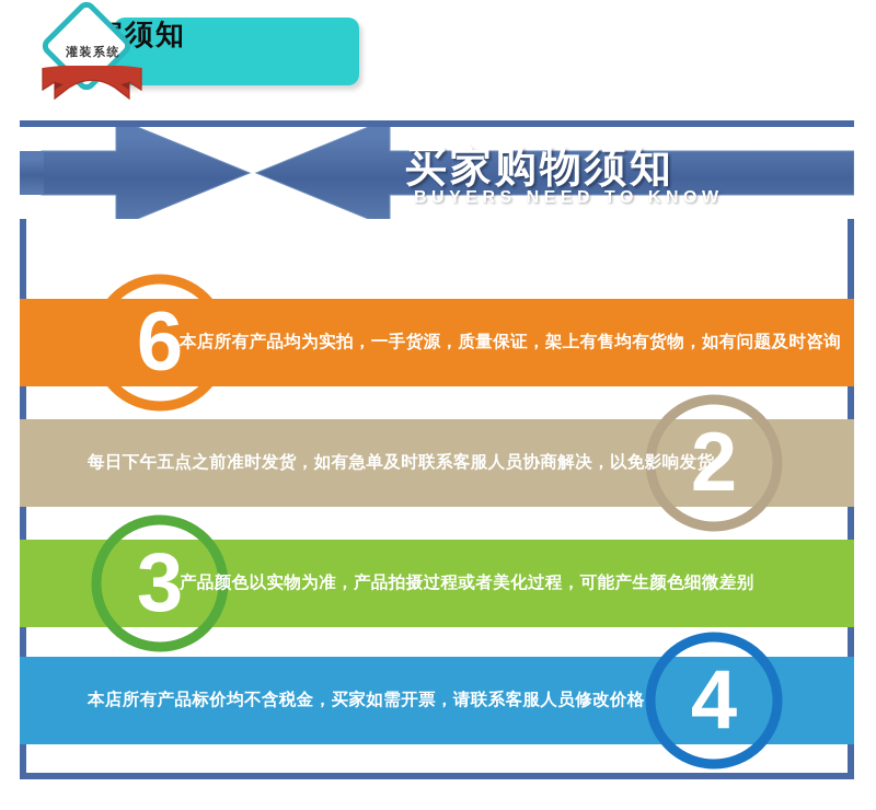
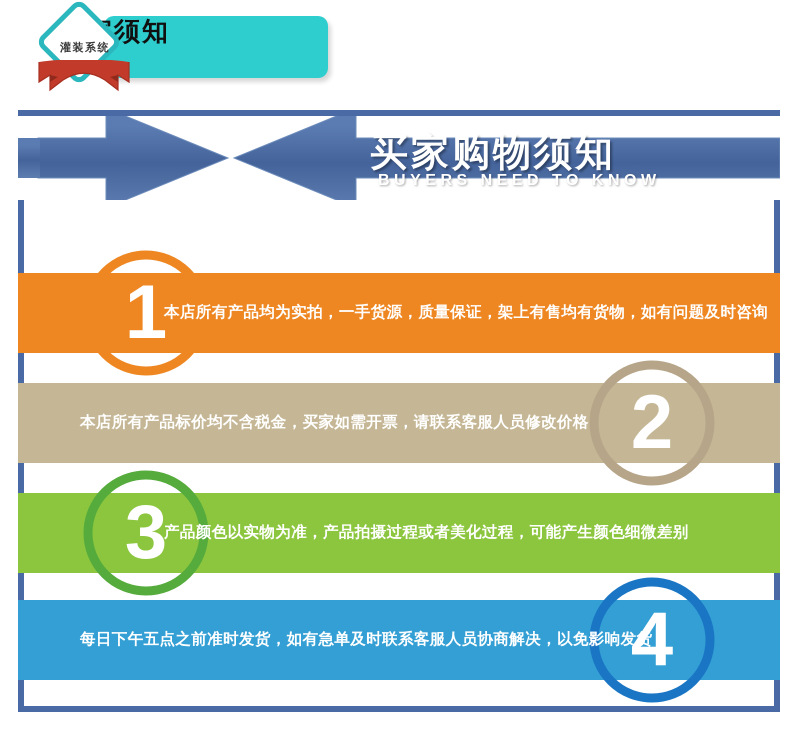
  灌装系统
  买家购物须知
  BUYERS NEED TO KNOW
- 6
+ 1
  本店所有产品均为实拍，一手货源，质量保证，架上有售均有货物，如有问题及时咨询
  2
- 每日下午五点之前准时发货，如有急单及时联系客服人员协商解决，以免影响发货
+ 本店所有产品标价均不含税金，买家如需开票，请联系客服人员修改价格
  3
  产品颜色以实物为准，产品拍摄过程或者美化过程，可能产生颜色细微差别
  4
- 本店所有产品标价均不含税金，买家如需开票，请联系客服人员修改价格
+ 每日下午五点之前准时发货，如有急单及时联系客服人员协商解决，以免影响发货
